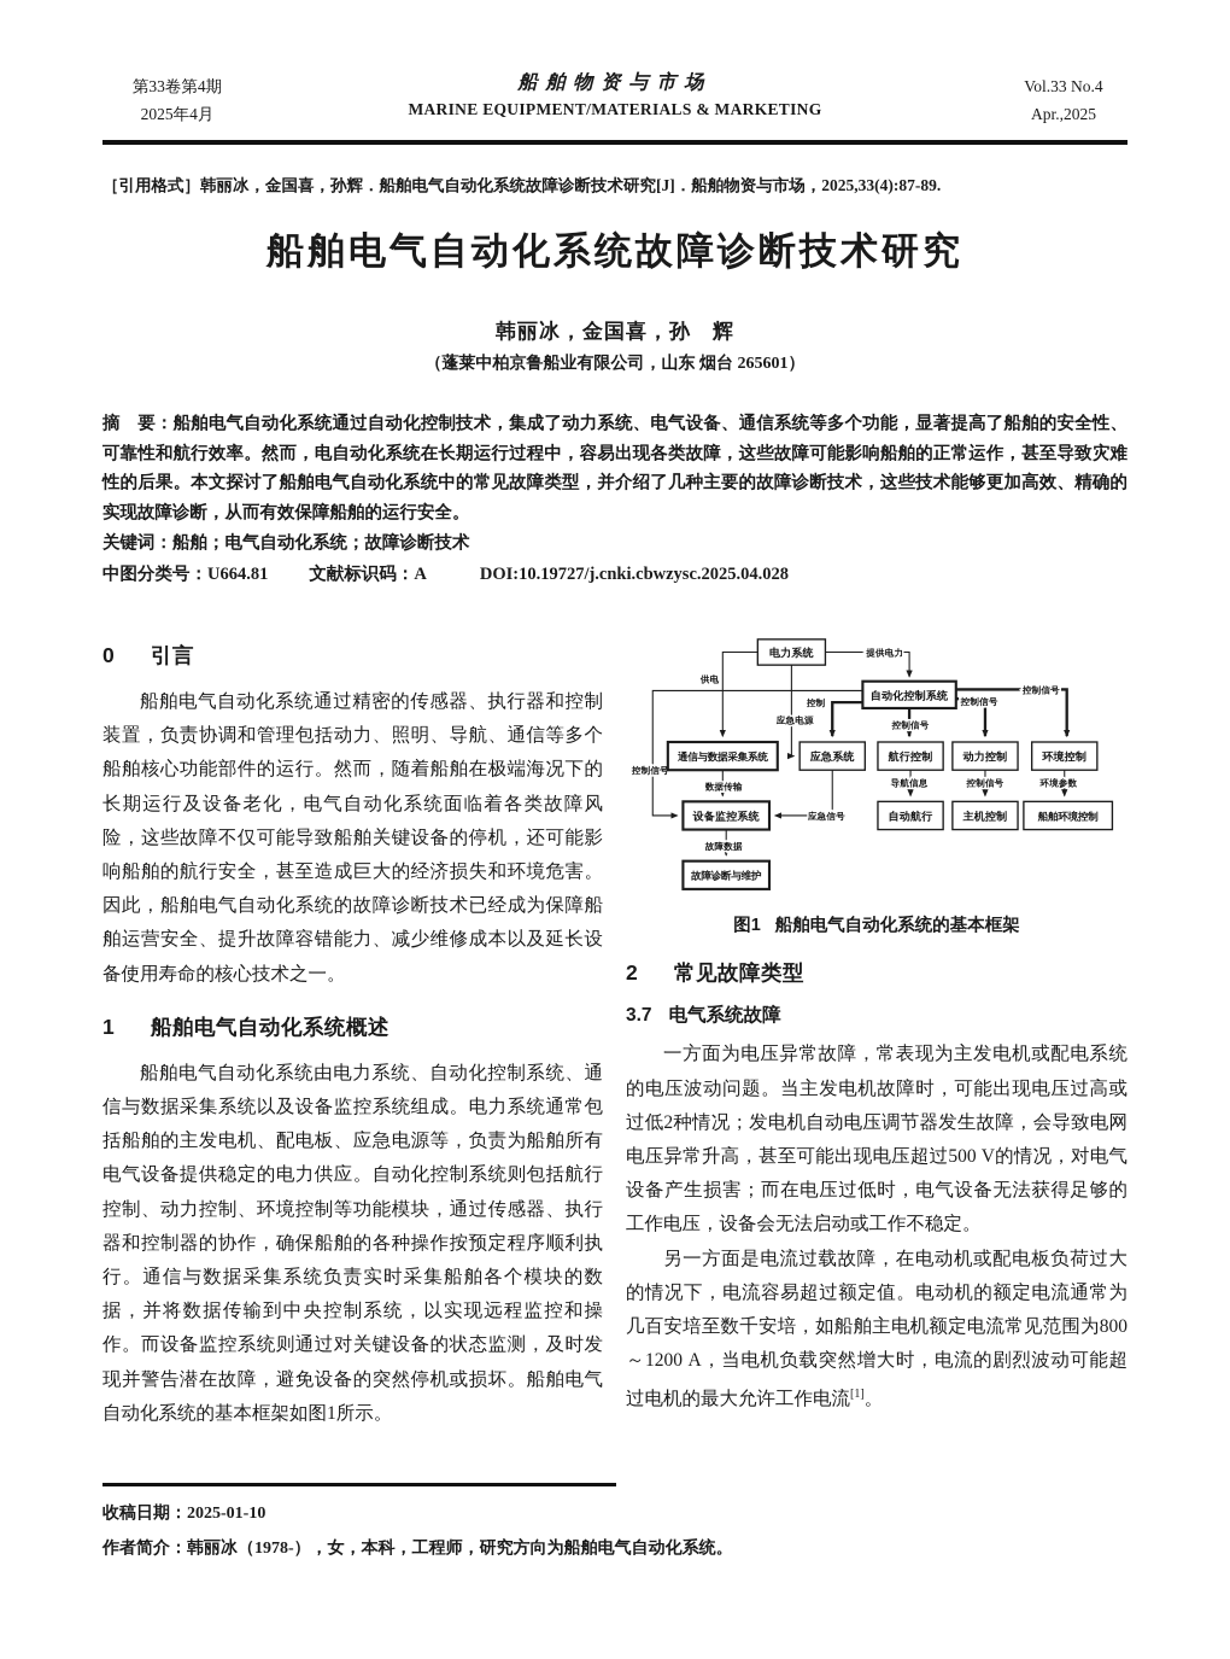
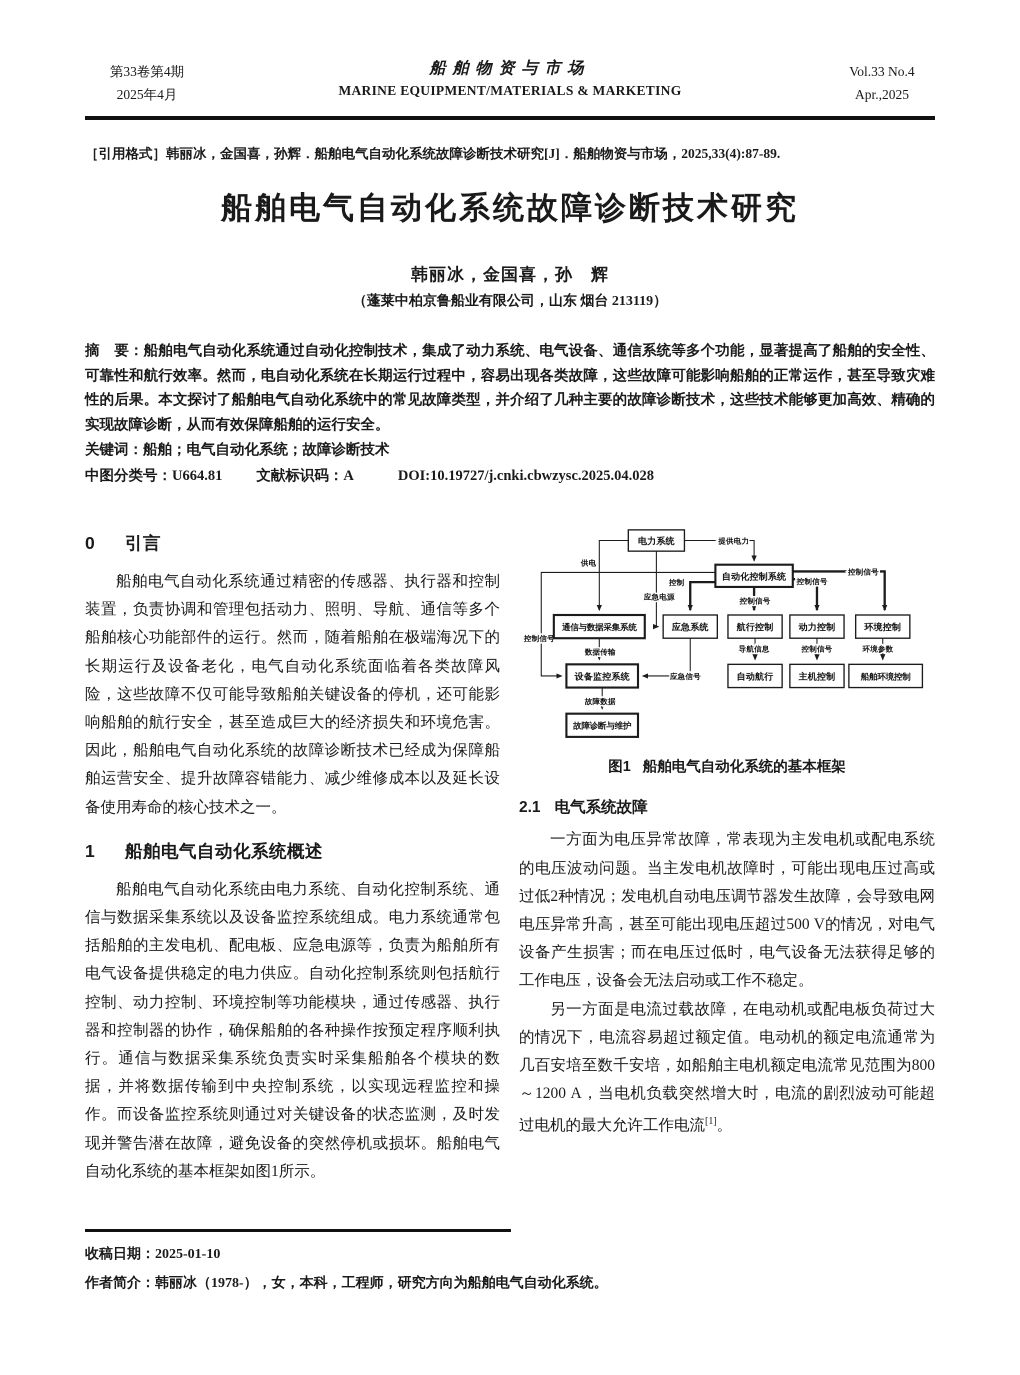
  第33卷第4期
  2025年4月
  船舶物资与市场
  MARINE EQUIPMENT/MATERIALS & MARKETING
  Vol.33 No.4
  Apr.,2025
  ［引用格式］韩丽冰，金国喜，孙辉．船舶电气自动化系统故障诊断技术研究[J]．船舶物资与市场，2025,33(4):87-89.
  船舶电气自动化系统故障诊断技术研究
  韩丽冰，金国喜，孙 辉
- （蓬莱中柏京鲁船业有限公司，山东 烟台 265601）
+ （蓬莱中柏京鲁船业有限公司，山东 烟台 213119）
  摘 要：船舶电气自动化系统通过自动化控制技术，集成了动力系统、电气设备、通信系统等多个功能，显著提高了船舶的安全性、可靠性和航行效率。然而，电自动化系统在长期运行过程中，容易出现各类故障，这些故障可能影响船舶的正常运作，甚至导致灾难性的后果。本文探讨了船舶电气自动化系统中的常见故障类型，并介绍了几种主要的故障诊断技术，这些技术能够更加高效、精确的实现故障诊断，从而有效保障船舶的运行安全。
  关键词：船舶；电气自动化系统；故障诊断技术
  中图分类号：U664.81 文献标识码：A DOI:10.19727/j.cnki.cbwzysc.2025.04.028
  0 引言
  船舶电气自动化系统通过精密的传感器、执行器和控制装置，负责协调和管理包括动力、照明、导航、通信等多个船舶核心功能部件的运行。然而，随着船舶在极端海况下的长期运行及设备老化，电气自动化系统面临着各类故障风险，这些故障不仅可能导致船舶关键设备的停机，还可能影响船舶的航行安全，甚至造成巨大的经济损失和环境危害。因此，船舶电气自动化系统的故障诊断技术已经成为保障船舶运营安全、提升故障容错能力、减少维修成本以及延长设备使用寿命的核心技术之一。
  1 船舶电气自动化系统概述
  船舶电气自动化系统由电力系统、自动化控制系统、通信与数据采集系统以及设备监控系统组成。电力系统通常包括船舶的主发电机、配电板、应急电源等，负责为船舶所有电气设备提供稳定的电力供应。自动化控制系统则包括航行控制、动力控制、环境控制等功能模块，通过传感器、执行器和控制器的协作，确保船舶的各种操作按预定程序顺利执行。通信与数据采集系统负责实时采集船舶各个模块的数据，并将数据传输到中央控制系统，以实现远程监控和操作。而设备监控系统则通过对关键设备的状态监测，及时发现并警告潜在故障，避免设备的突然停机或损坏。船舶电气自动化系统的基本框架如图1所示。
  提供电力
  供电
  控制信号
  应急电源
  控制
  控制信号
  控制信号
  控制信号
  数据传输
  应急信号
  故障数据
  导航信息
  控制信号
  环境参数
  电力系统
  自动化控制系统
  通信与数据采集系统
  应急系统
  航行控制
  动力控制
  环境控制
  设备监控系统
  自动航行
  主机控制
  船舶环境控制
  故障诊断与维护
  图1 船舶电气自动化系统的基本框架
- 2 常见故障类型
- 3.7 电气系统故障
+ 2.1 电气系统故障
  一方面为电压异常故障，常表现为主发电机或配电系统的电压波动问题。当主发电机故障时，可能出现电压过高或过低2种情况；发电机自动电压调节器发生故障，会导致电网电压异常升高，甚至可能出现电压超过500 V的情况，对电气设备产生损害；而在电压过低时，电气设备无法获得足够的工作电压，设备会无法启动或工作不稳定。
  另一方面是电流过载故障，在电动机或配电板负荷过大的情况下，电流容易超过额定值。电动机的额定电流通常为几百安培至数千安培，如船舶主电机额定电流常见范围为800～1200 A，当电机负载突然增大时，电流的剧烈波动可能超过电机的最大允许工作电流[1]。
  收稿日期：2025-01-10
  作者简介：韩丽冰（1978-），女，本科，工程师，研究方向为船舶电气自动化系统。
